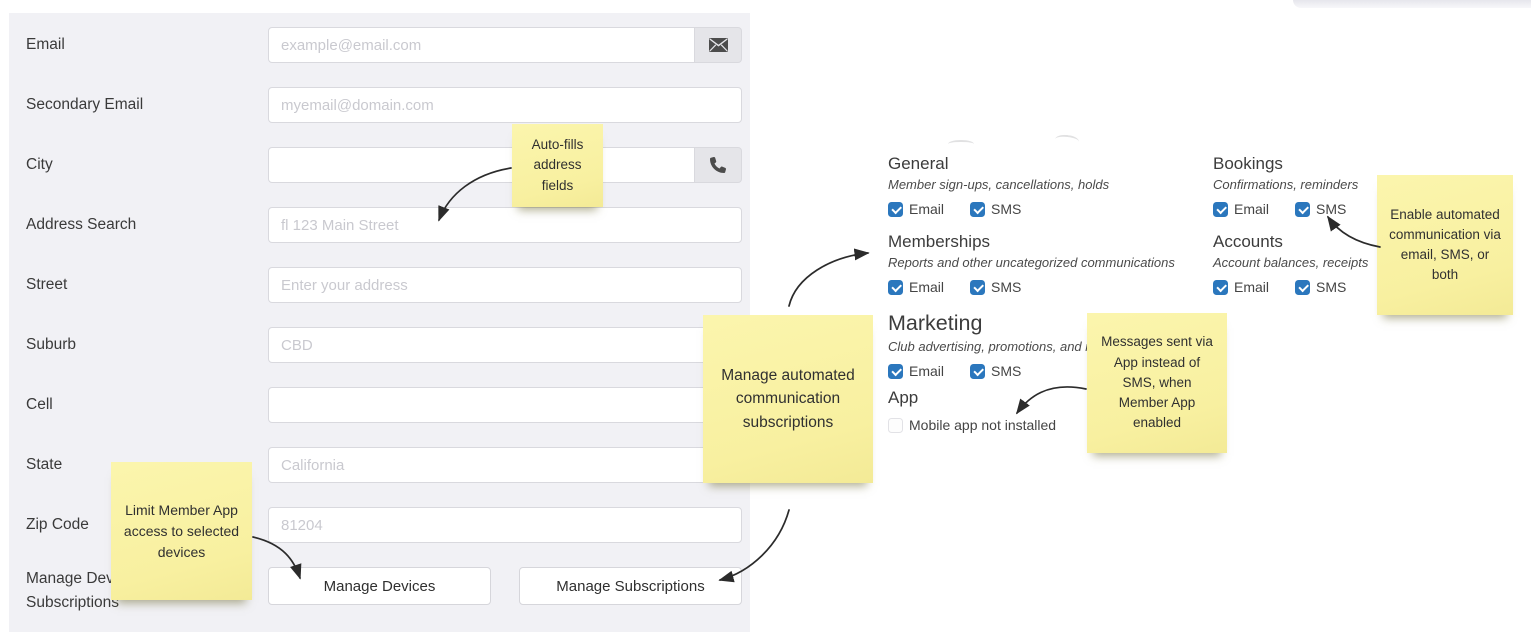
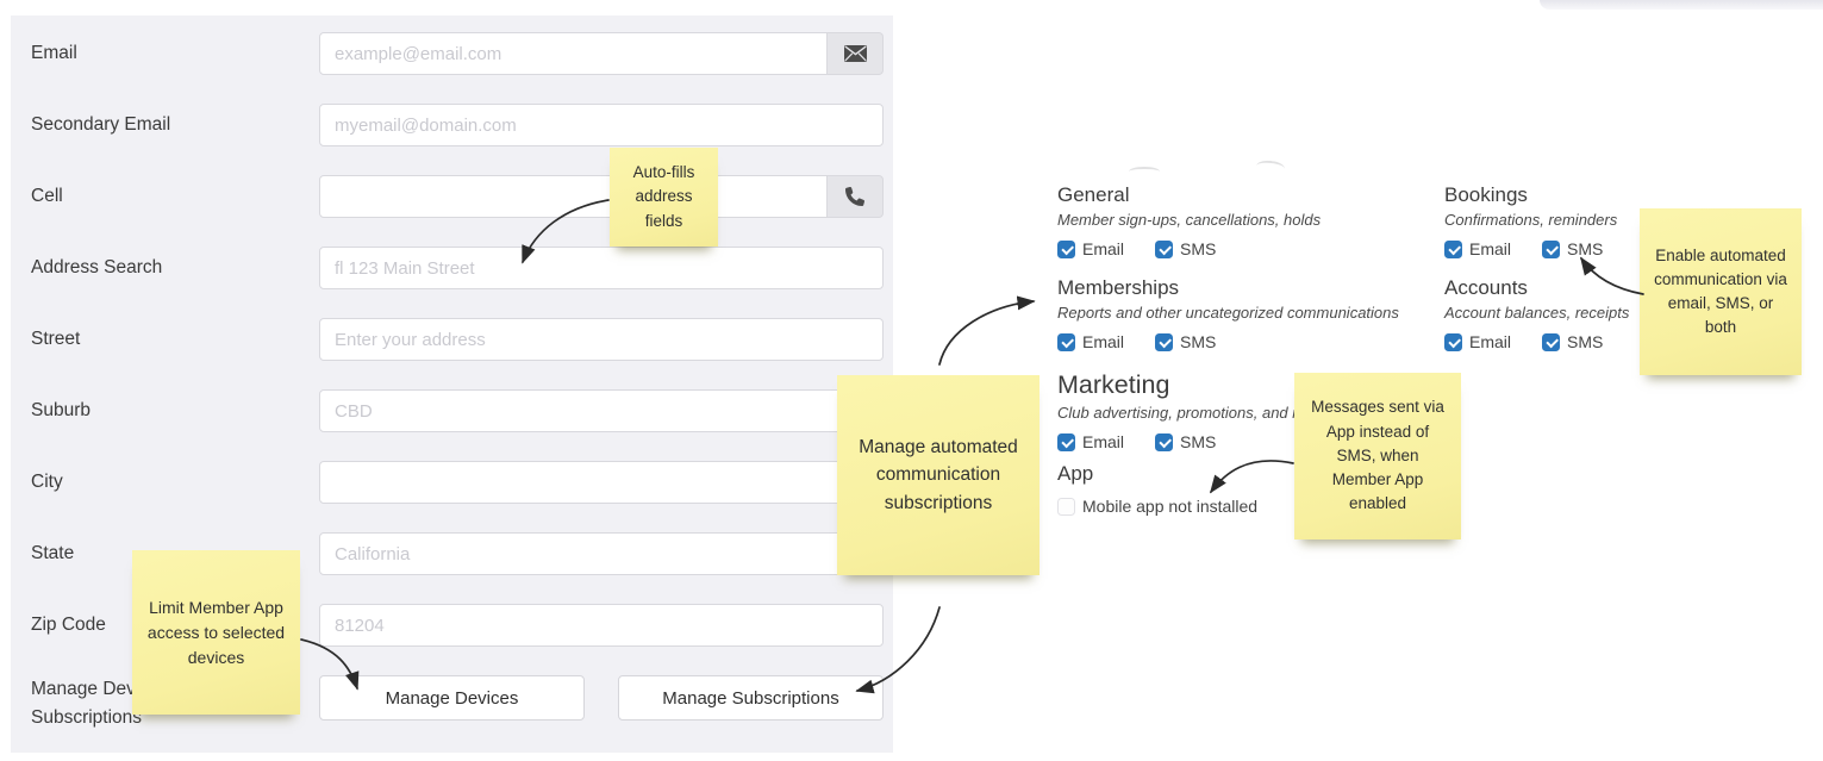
  Email
  example@email.com
  Secondary Email
  myemail@domain.com
- City
+ Cell
  Address Search
  fl 123 Main Street
  Street
  Enter your address
  Suburb
  CBD
- Cell
+ City
  State
  California
  Zip Code
  81204
  Manage Dev Subscriptions
  Manage Devices
  Manage Subscriptions
  General
  Member sign-ups, cancellations, holds
  Email
  SMS
  Bookings
  Confirmations, reminders
  Email
  SMS
  Memberships
  Reports and other uncategorized communications
  Email
  SMS
  Accounts
  Account balances, receipts
  Email
  SMS
  Marketing
  Club advertising, promotions, and
  Email
  SMS
  App
  Mobile app not installed
  Auto-fills address fields
  Limit Member App access to selected devices
  Manage automated communication subscriptions
  Messages sent via App instead of SMS, when Member App enabled
  Enable automated communication via email, SMS, or both
